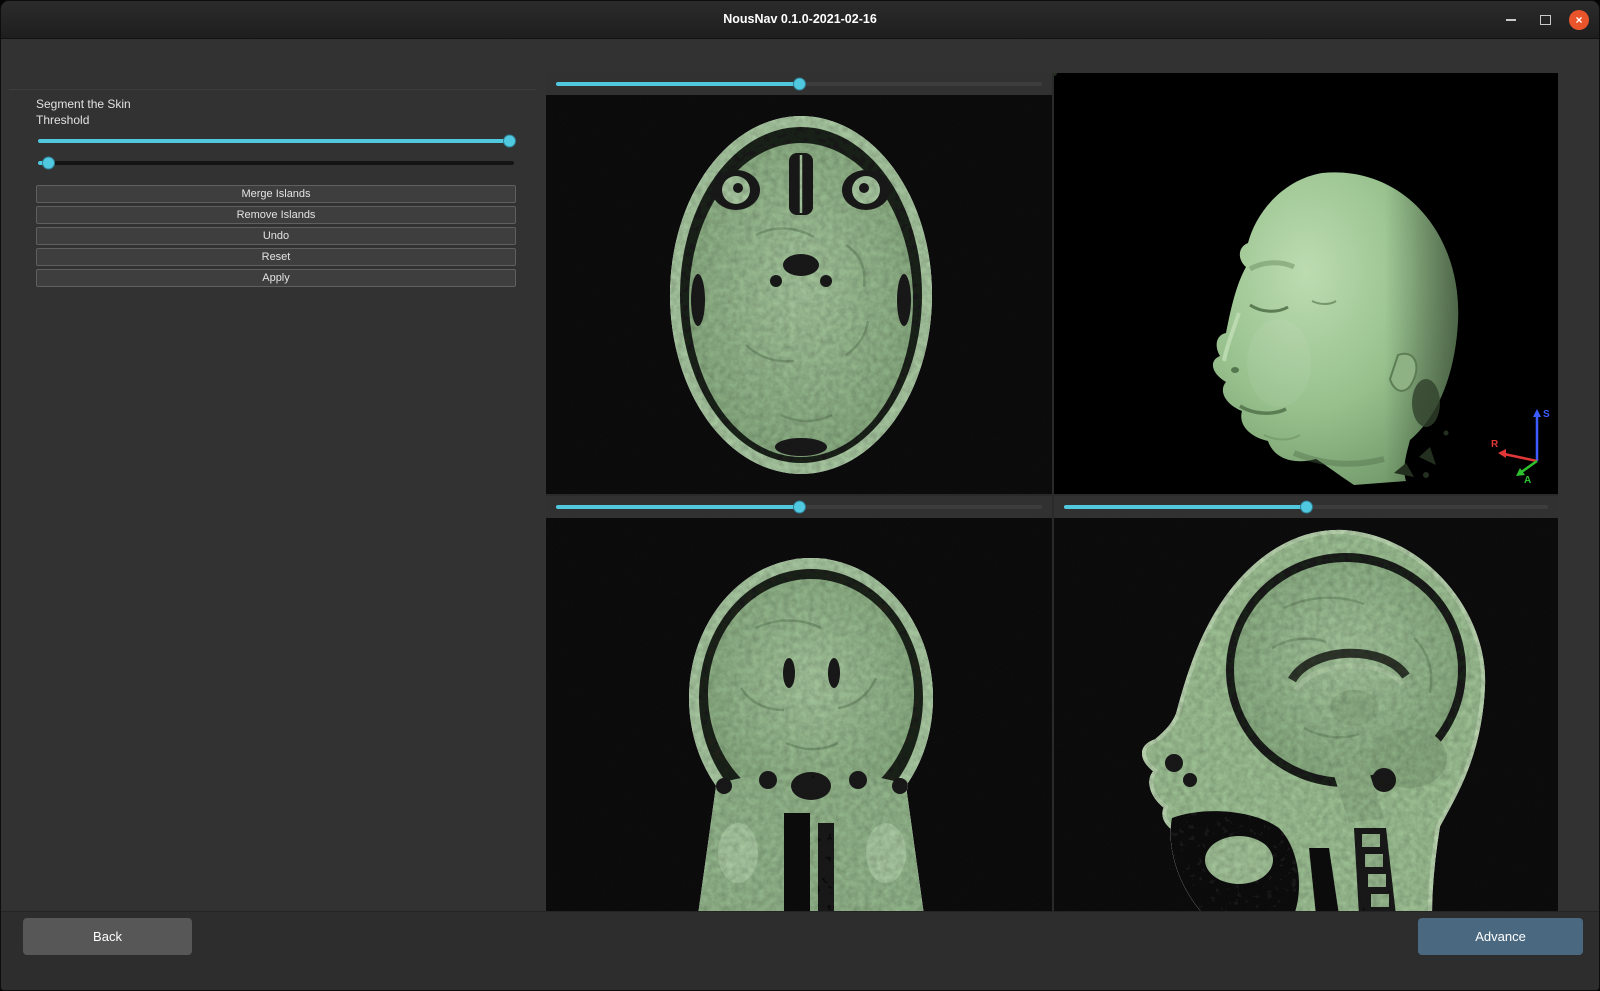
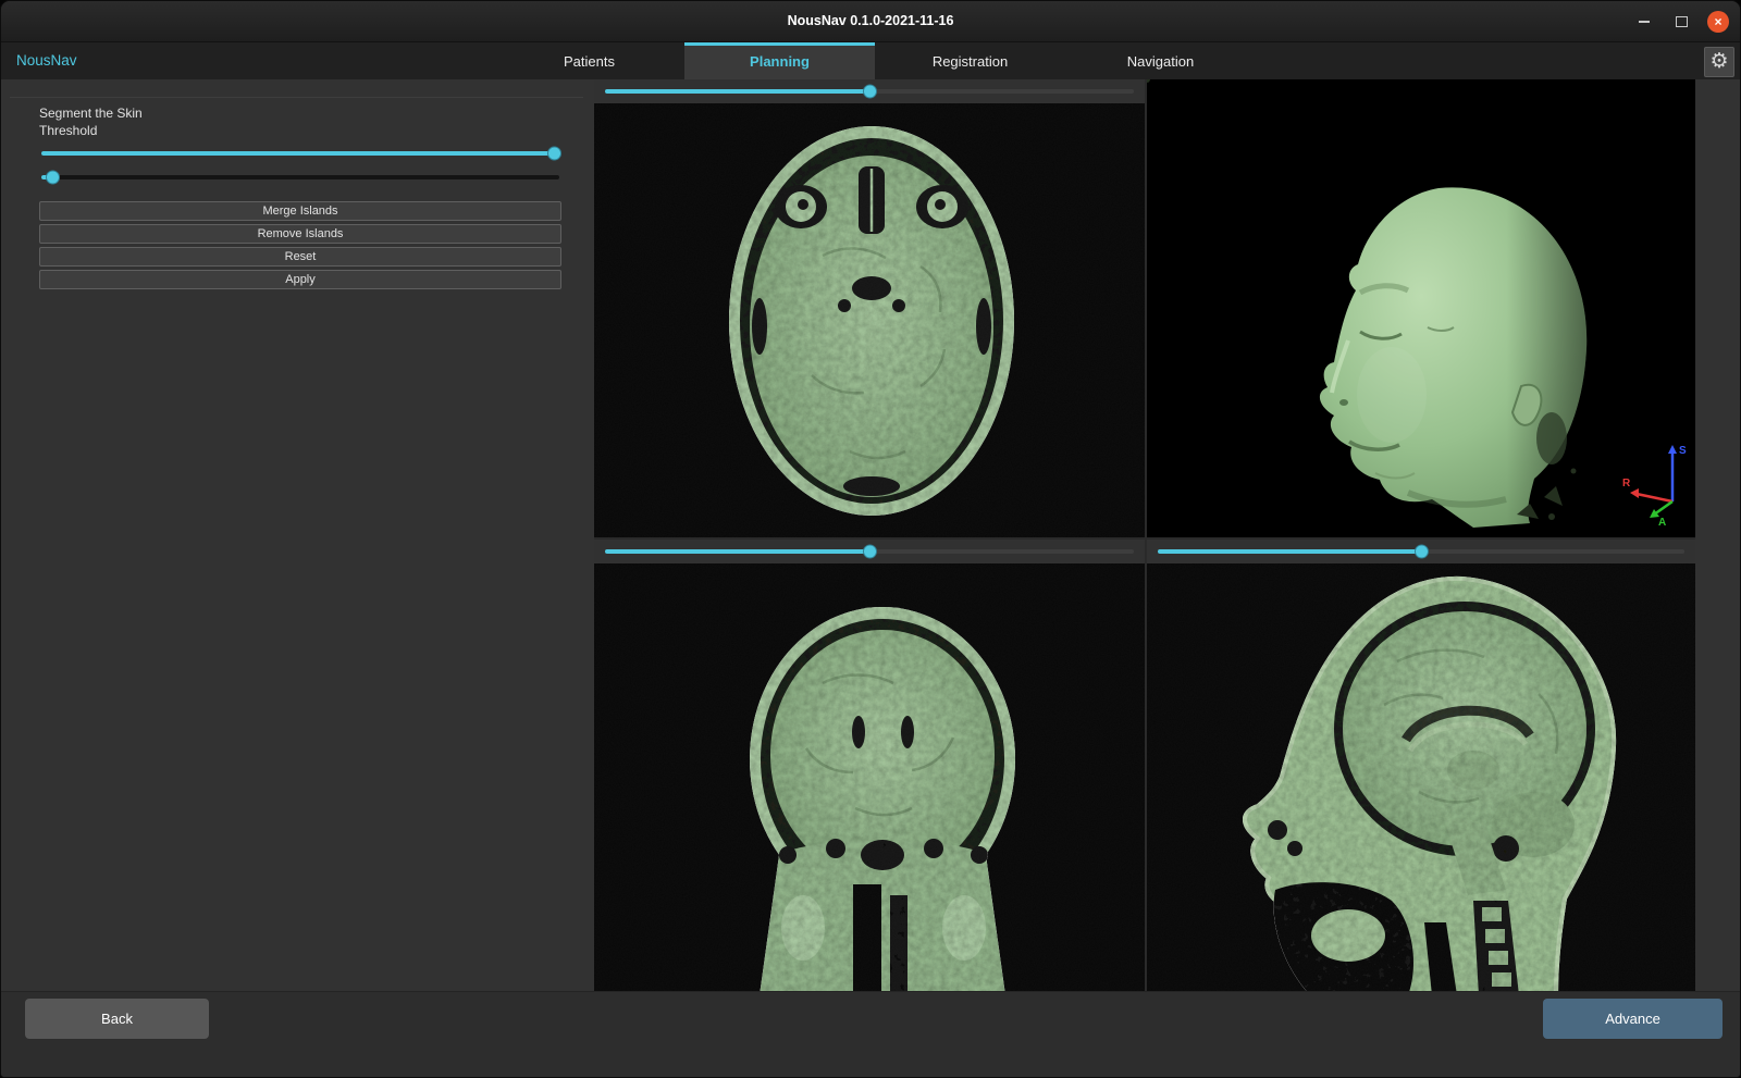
- NousNav 0.1.0-2021-02-16
+ NousNav 0.1.0-2021-11-16
  ×
+ NousNav
+ Patients
+ Planning
+ Registration
+ Navigation
+ ⚙
  Segment the Skin
  Threshold
  Merge Islands
  Remove Islands
- Undo
  Reset
  Apply
  S
  R
  A
  Back
  Advance
